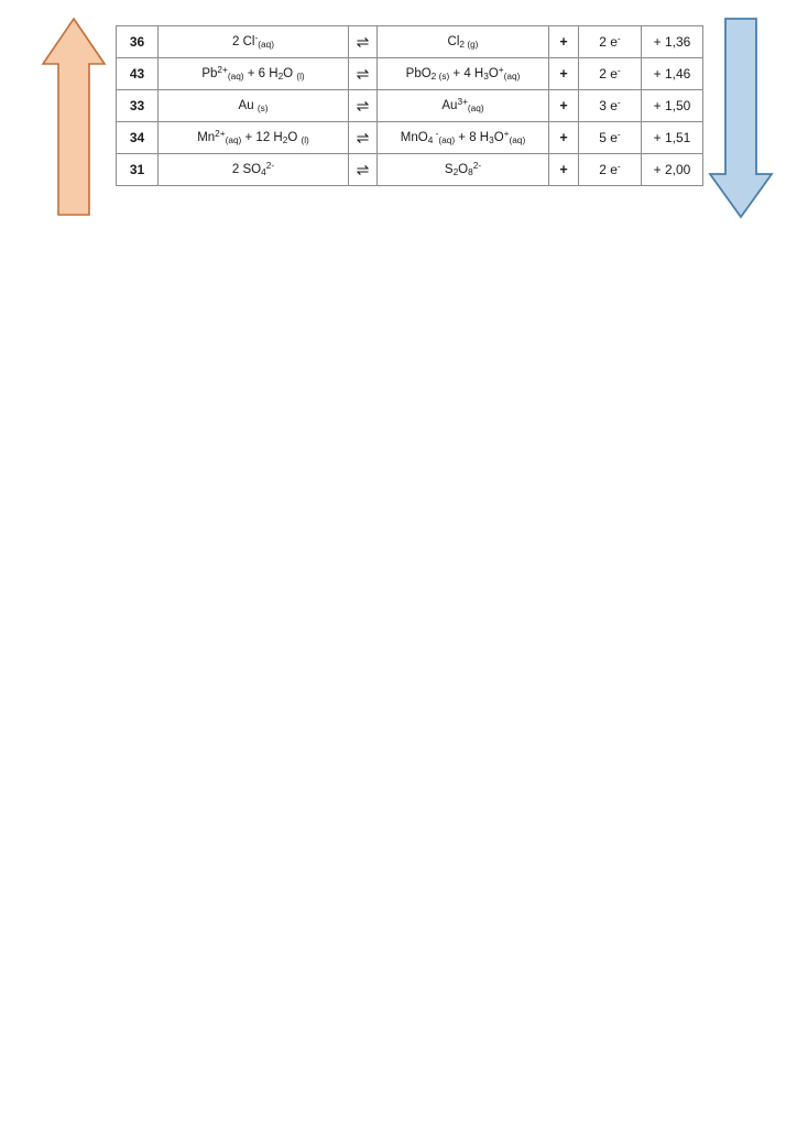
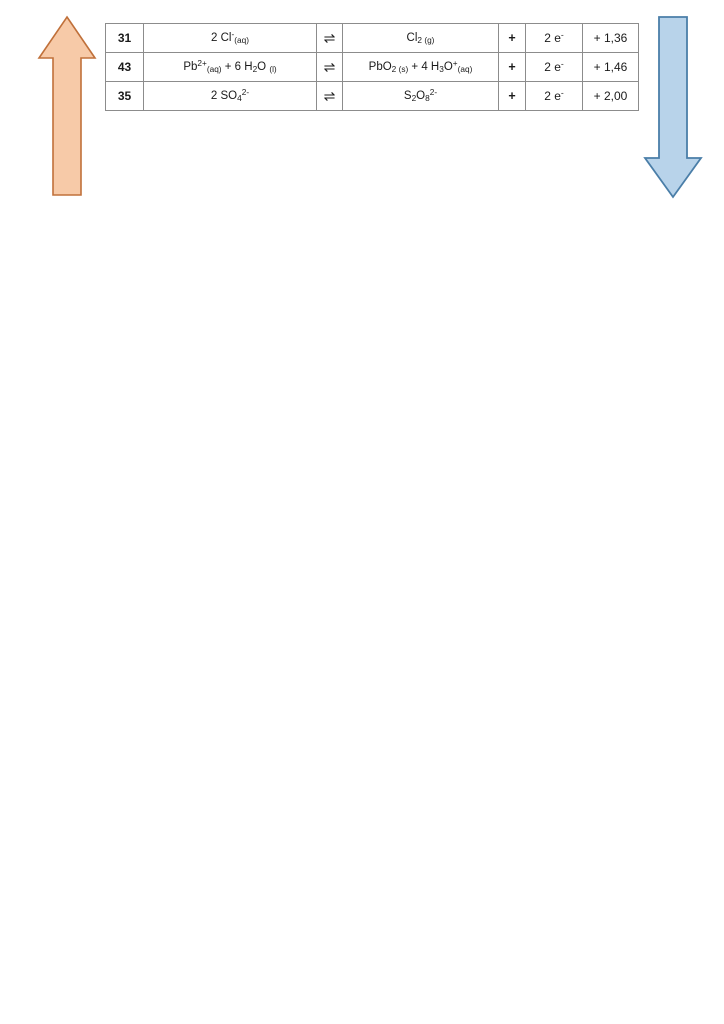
- 36	2 Cl-(aq)	⇌	Cl2 (g)	+	2 e-	+ 1,36
+ 31	2 Cl-(aq)	⇌	Cl2 (g)	+	2 e-	+ 1,36
  43	Pb2+(aq) + 6 H2O (l)	⇌	PbO2 (s) + 4 H3O+(aq)	+	2 e-	+ 1,46
- 33	Au (s)	⇌	Au3+(aq)	+	3 e-	+ 1,50
- 34	Mn2+(aq) + 12 H2O (l)	⇌	MnO4 -(aq) + 8 H3O+(aq)	+	5 e-	+ 1,51
- 31	2 SO42-	⇌	S2O82-	+	2 e-	+ 2,00
+ 35	2 SO42-	⇌	S2O82-	+	2 e-	+ 2,00
